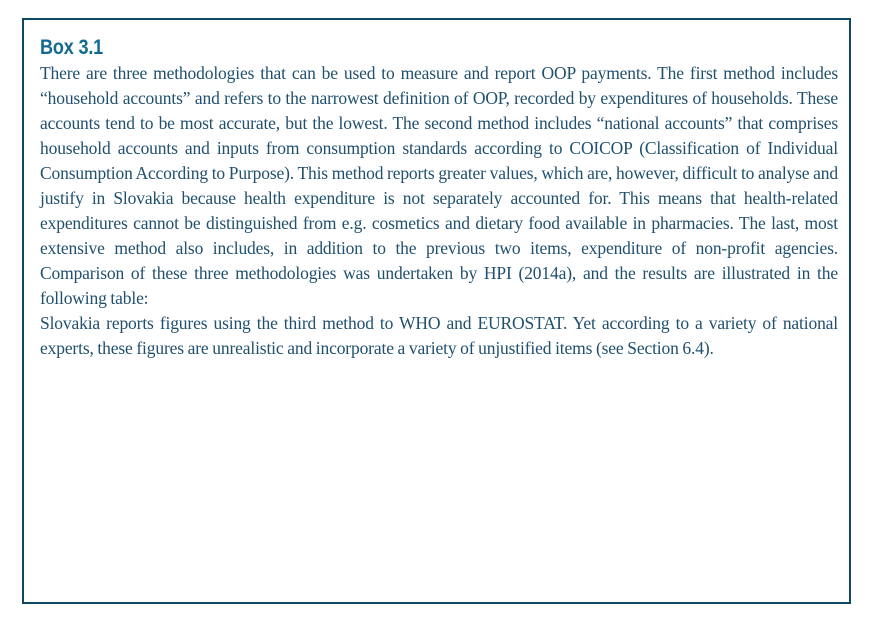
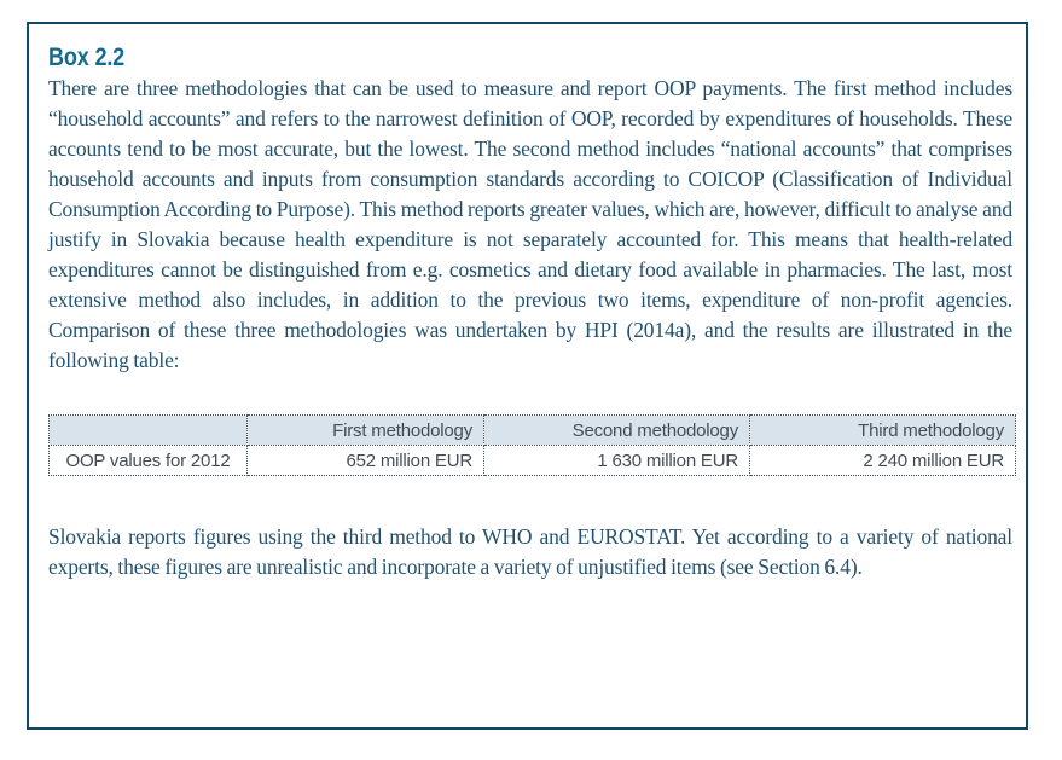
- Box 3.1
+ Box 2.2
  There are three methodologies that can be used to measure and report OOP payments. The first method includes “household accounts” and refers to the narrowest definition of OOP, recorded by expenditures of households. These accounts tend to be most accurate, but the lowest. The second method includes “national accounts” that comprises household accounts and inputs from consumption standards according to COICOP (Classification of Individual Consumption According to Purpose). This method reports greater values, which are, however, difficult to analyse and justify in Slovakia because health expenditure is not separately accounted for. This means that health-related expenditures cannot be distinguished from e.g. cosmetics and dietary food available in pharmacies. The last, most extensive method also includes, in addition to the previous two items, expenditure of non-profit agencies. Comparison of these three methodologies was undertaken by HPI (2014a), and the results are illustrated in the following table:
+ 	First methodology	Second methodology	Third methodology
+ OOP values for 2012	652 million EUR	1 630 million EUR	2 240 million EUR
  Slovakia reports figures using the third method to WHO and EUROSTAT. Yet according to a variety of national experts, these figures are unrealistic and incorporate a variety of unjustified items (see Section 6.4).
